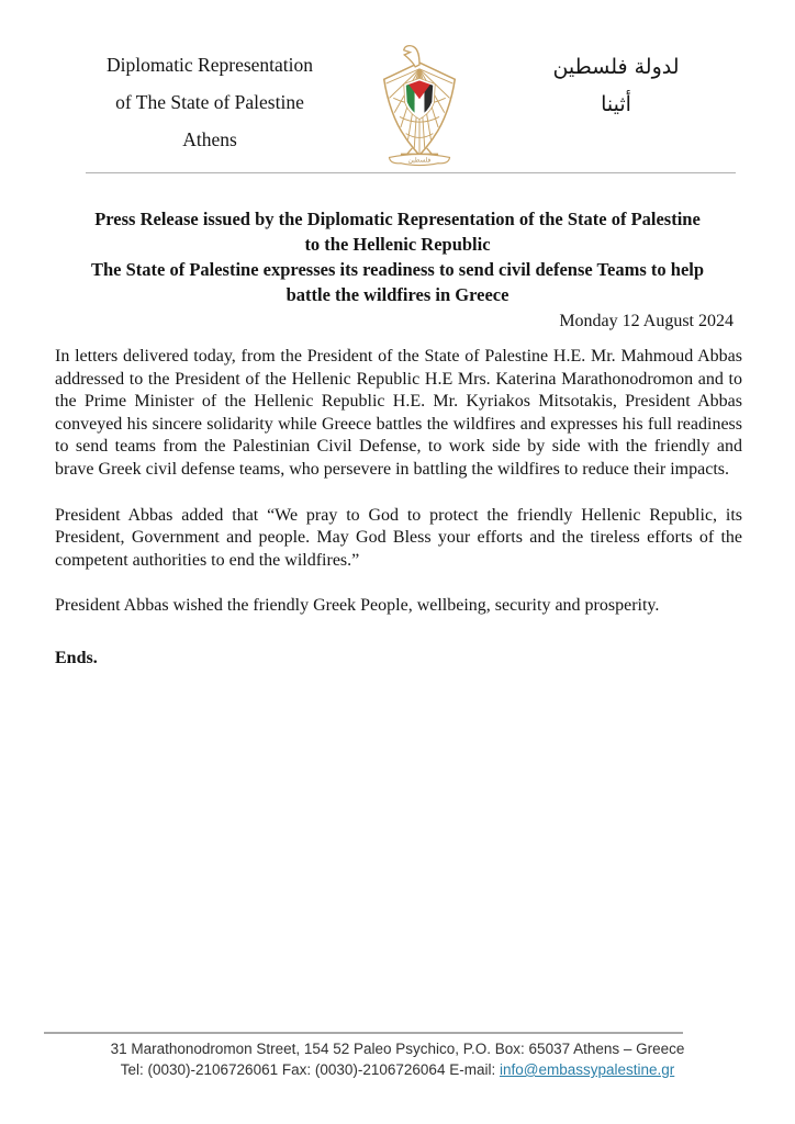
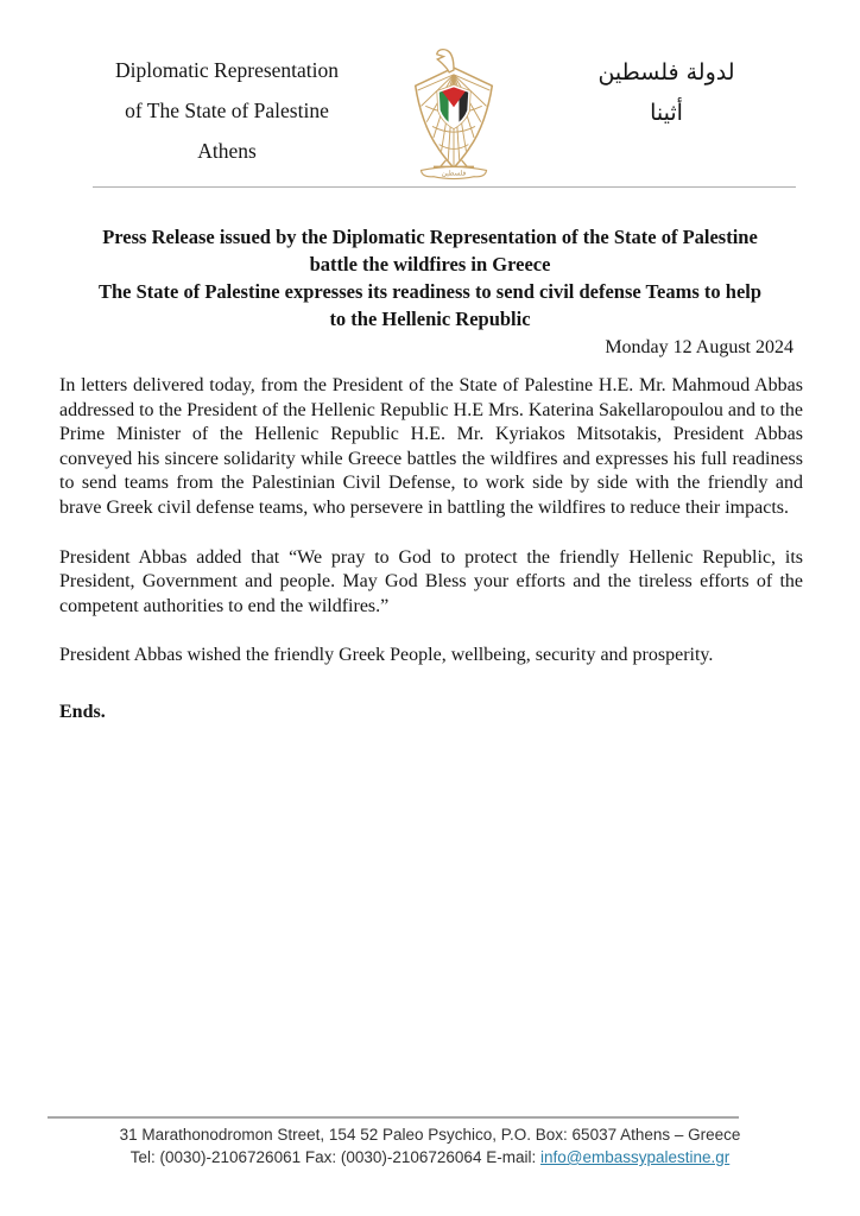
  Diplomatic Representation
  of The State of Palestine
  Athens
  لدولة فلسطين
  أثينا
  Press Release issued by the Diplomatic Representation of the State of Palestine
- to the Hellenic Republic
+ battle the wildfires in Greece
  The State of Palestine expresses its readiness to send civil defense Teams to help
- battle the wildfires in Greece
+ to the Hellenic Republic
  Monday 12 August 2024
- In letters delivered today, from the President of the State of Palestine H.E. Mr. Mahmoud Abbas addressed to the President of the Hellenic Republic H.E Mrs. Katerina Marathonodromon and to the Prime Minister of the Hellenic Republic H.E. Mr. Kyriakos Mitsotakis, President Abbas conveyed his sincere solidarity while Greece battles the wildfires and expresses his full readiness to send teams from the Palestinian Civil Defense, to work side by side with the friendly and brave Greek civil defense teams, who persevere in battling the wildfires to reduce their impacts.
+ In letters delivered today, from the President of the State of Palestine H.E. Mr. Mahmoud Abbas addressed to the President of the Hellenic Republic H.E Mrs. Katerina Sakellaropoulou and to the Prime Minister of the Hellenic Republic H.E. Mr. Kyriakos Mitsotakis, President Abbas conveyed his sincere solidarity while Greece battles the wildfires and expresses his full readiness to send teams from the Palestinian Civil Defense, to work side by side with the friendly and brave Greek civil defense teams, who persevere in battling the wildfires to reduce their impacts.
  President Abbas added that “We pray to God to protect the friendly Hellenic Republic, its President, Government and people. May God Bless your efforts and the tireless efforts of the competent authorities to end the wildfires.”
  President Abbas wished the friendly Greek People, wellbeing, security and prosperity.
  Ends.
  31 Marathonodromon Street, 154 52 Paleo Psychico, P.O. Box: 65037 Athens – Greece
  Tel: (0030)-2106726061 Fax: (0030)-2106726064 E-mail: info@embassypalestine.gr
